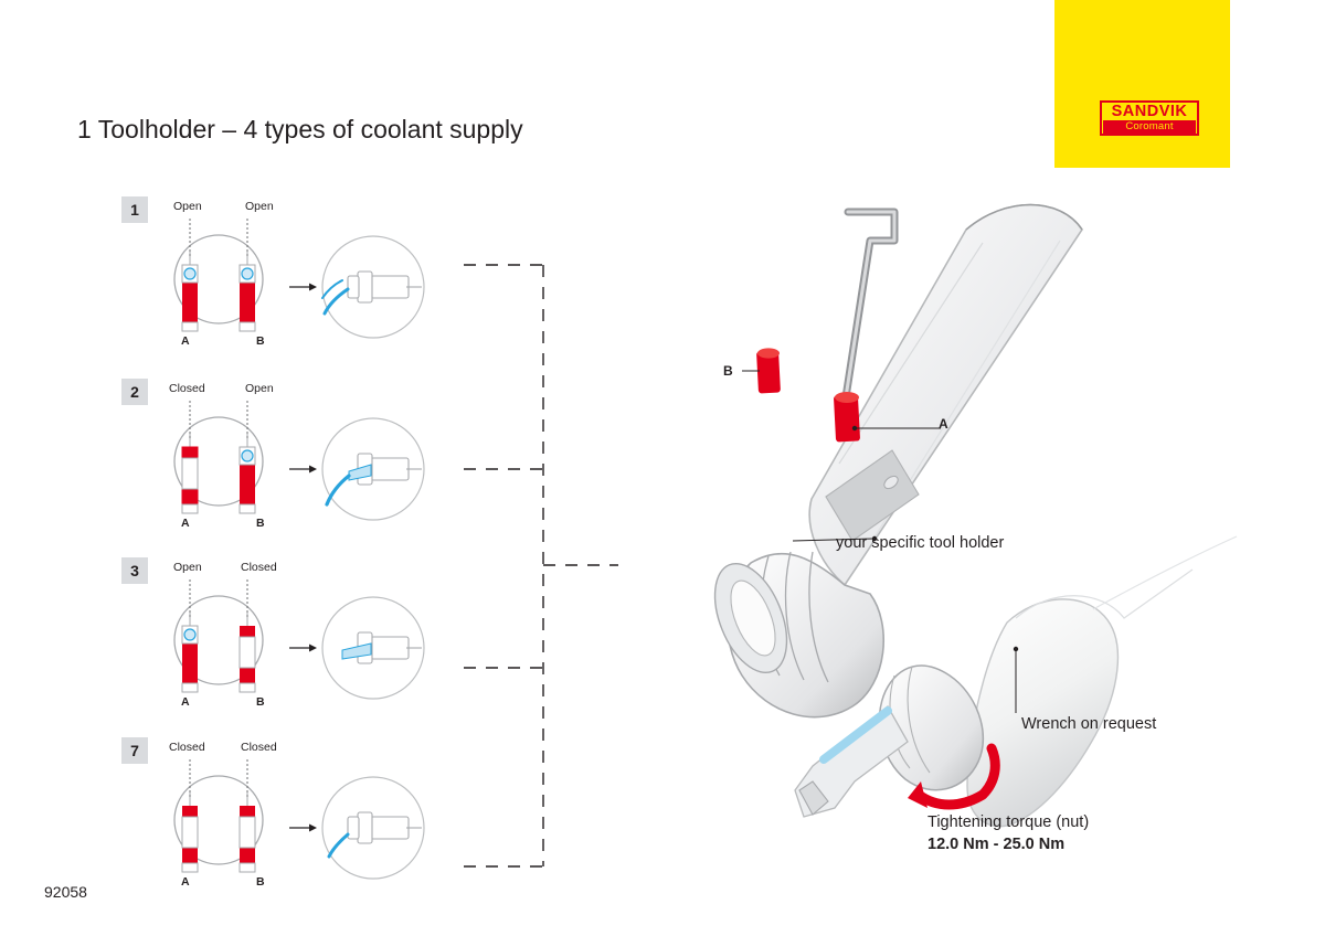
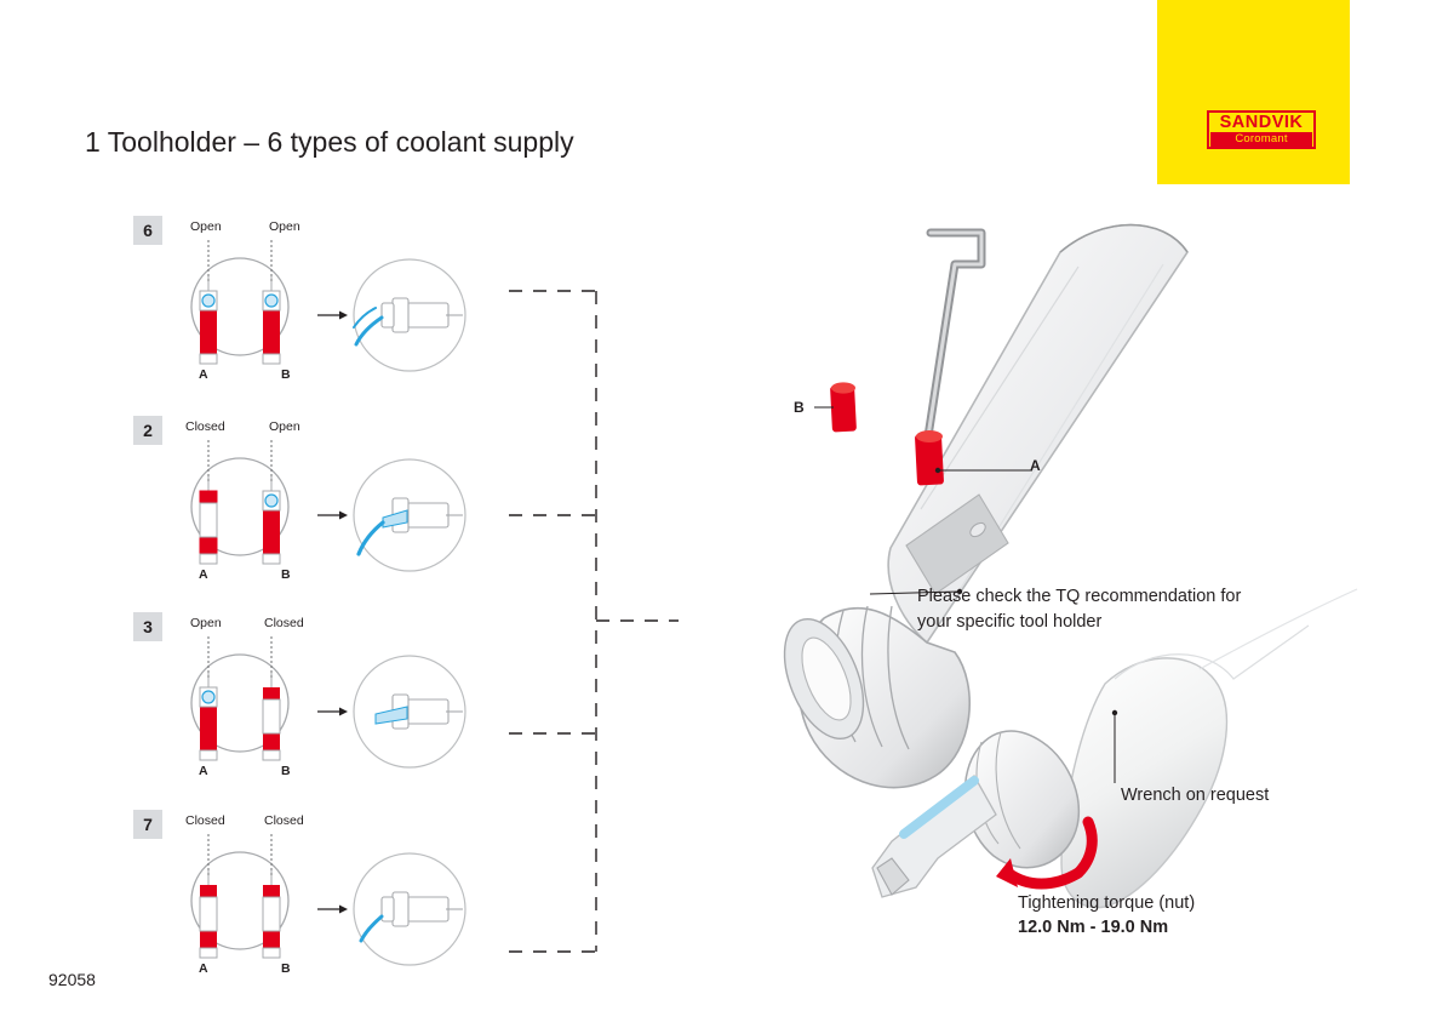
  SANDVIK
  Coromant
- 1 Toolholder – 4 types of coolant supply
+ 1 Toolholder – 6 types of coolant supply
- 1
+ 6
  Open
  Open
  A
  B
  2
  Closed
  Open
  A
  B
  3
  Open
  Closed
  A
  B
  7
  Closed
  Closed
  A
  B
  B
  A
+ Please check the TQ recommendation for
  your specific tool holder
  Wrench on request
  Tightening torque (nut)
- 12.0 Nm - 25.0 Nm
+ 12.0 Nm - 19.0 Nm
  92058
